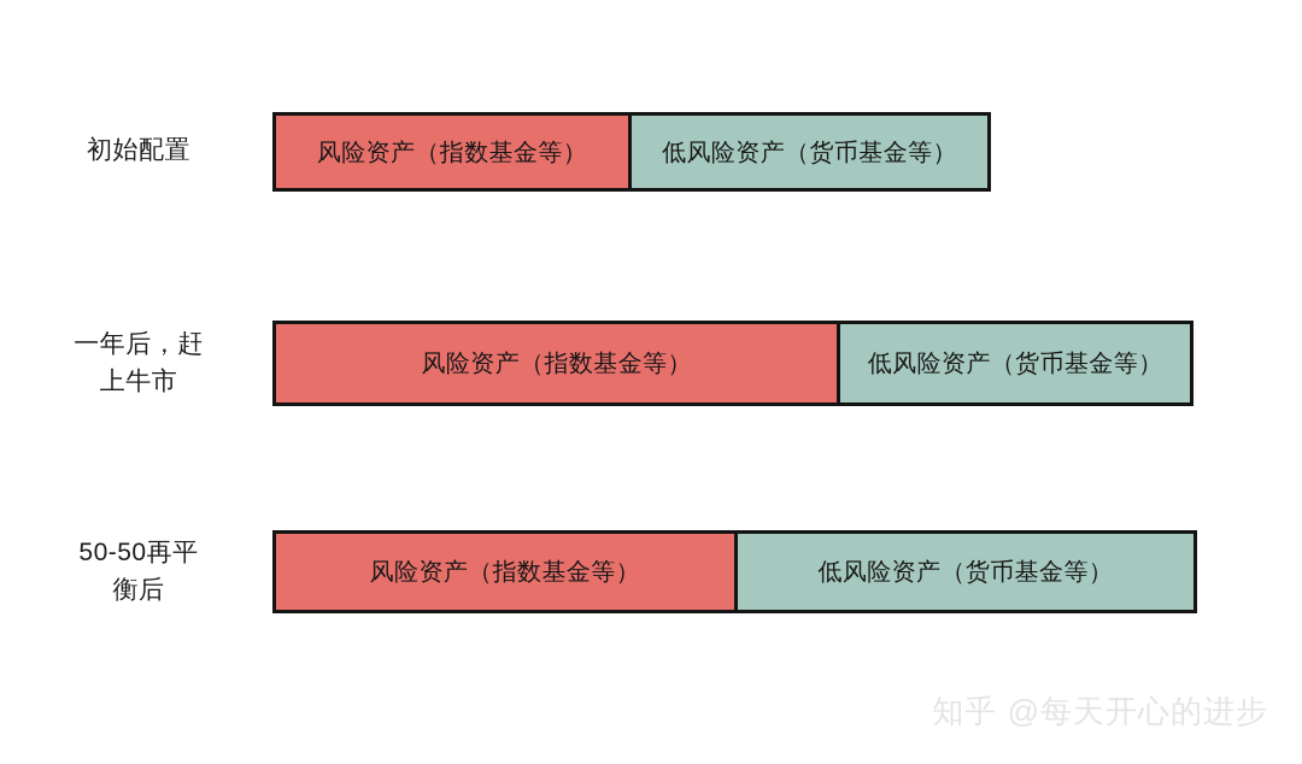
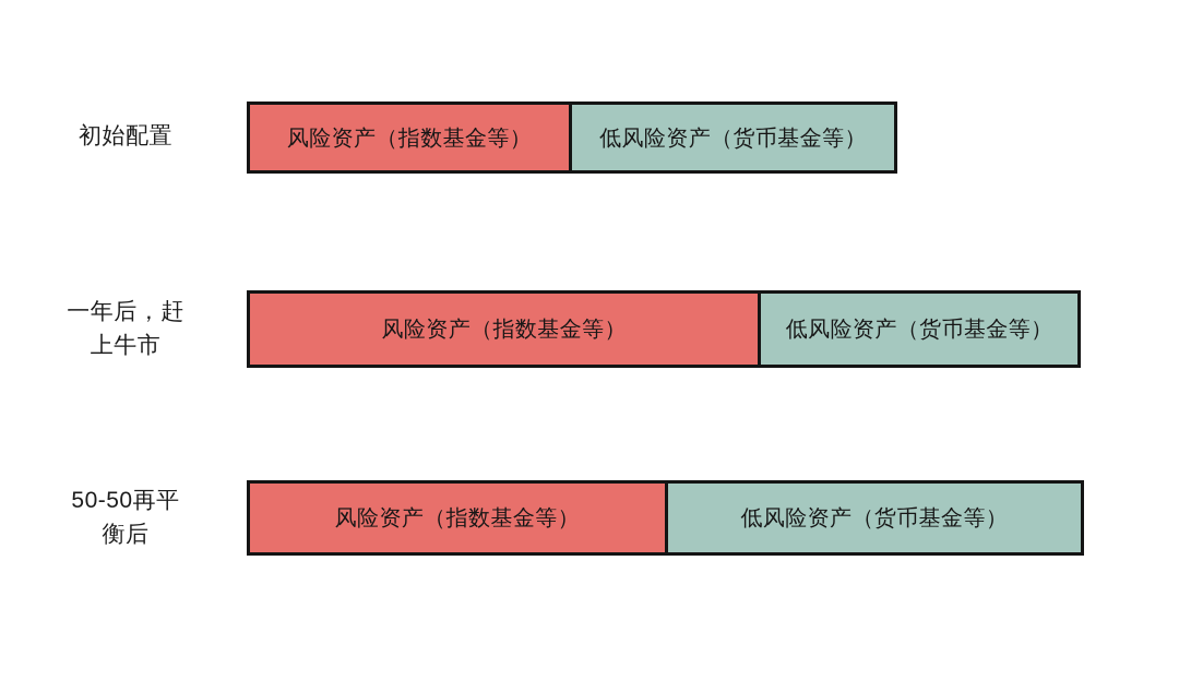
  初始配置
  风险资产（指数基金等）
  低风险资产（货币基金等）
  一年后，赶
  上牛市
  风险资产（指数基金等）
  低风险资产（货币基金等）
  50-50再平
  衡后
  风险资产（指数基金等）
  低风险资产（货币基金等）
- 知乎 @每天开心的进步
